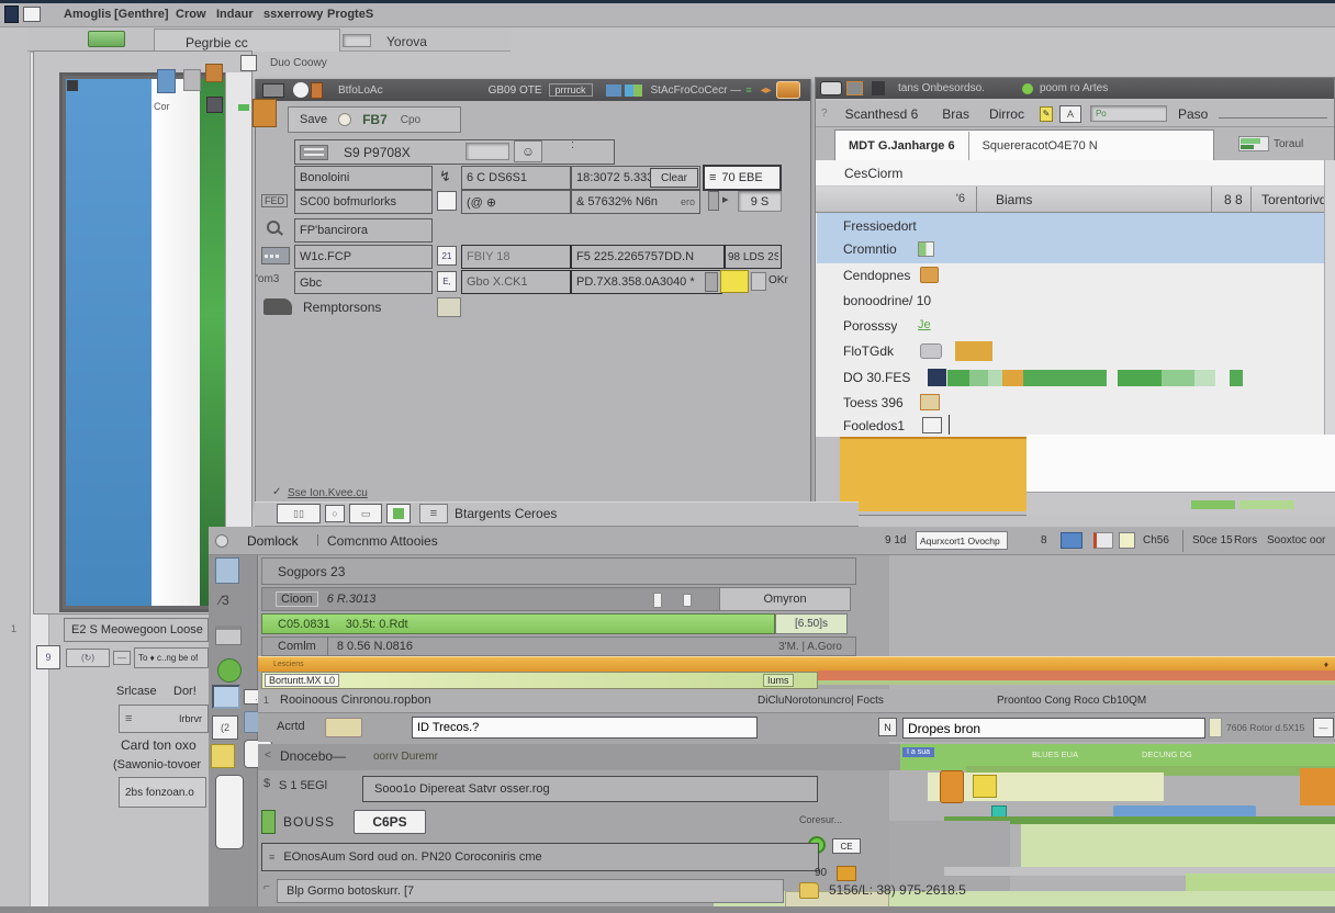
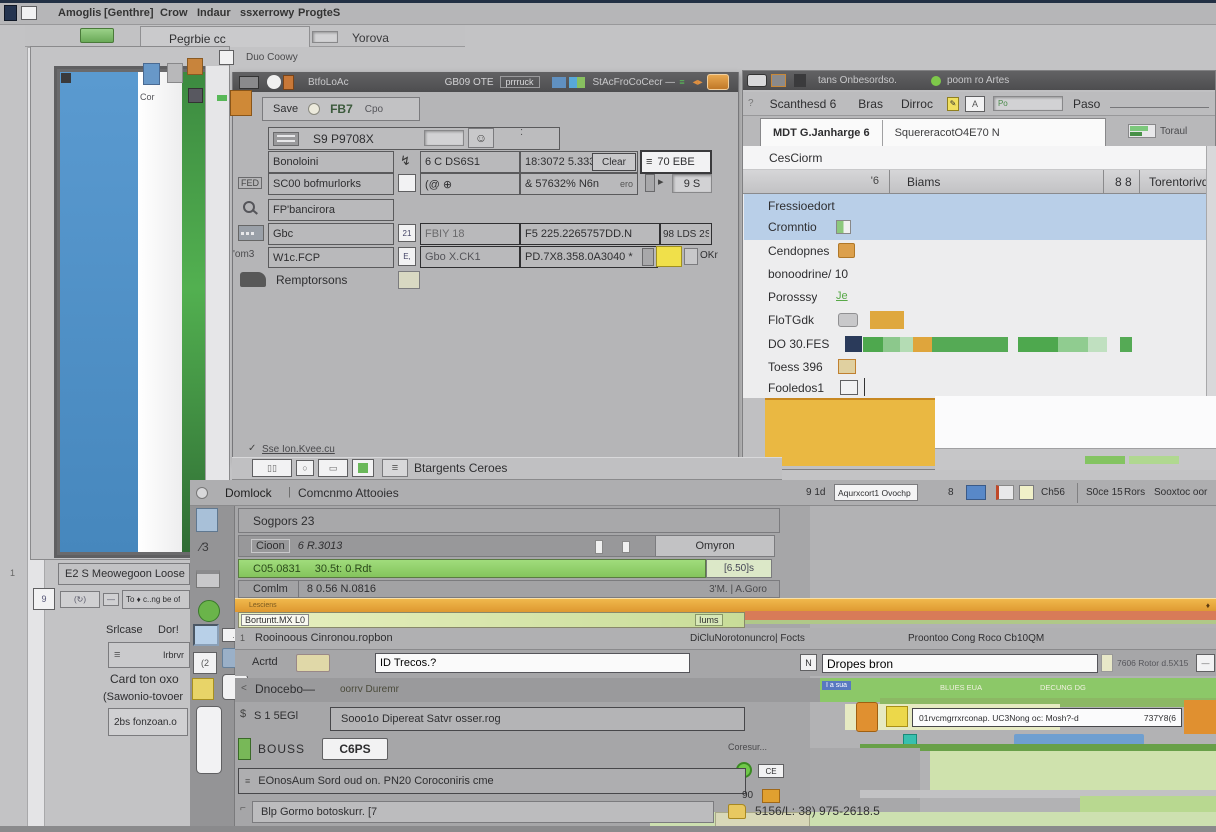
  Amoglis
  [Genthre]
  Crow
  Indaur
  ssxerrowy
  ProgteS
  Pegrbie cc
  Yorova
  1
  9
  Cor
  Duo Coowy
  BtfoLoAc
  GB09 OTE
  prrruck
  StAcFroCoCecr —
  ≡
  ◂▸
  Save
  FB7
  Cpo
  S9 P9708X
  ☺
  :
  Bonoloini
  ↯
  6 C DS6S1
  18:3072 5.33
  Clear
  ≡
  70 EBE
  FED
  SC00 bofmurlorks
  (@ ⊕
  & 57632% N6n
  ero
  ▸
  9 S
  FP'bancirora
- W1c.FCP
+ Gbc
  21
  FBIY 18
  F5 225.2265757DD.N
  98 LDS 2S
  'om3
- Gbc
+ W1c.FCP
  E,
  Gbo X.CK1
  PD.7X8.358.0A3040 *
  OKr
  Remptorsons
  ✓
  Sse Ion.Kvee.cu
  tans Onbesordso.
  poom ro Artes
  ?
  Scanthesd 6
  Bras
  Dirroc
  ✎
  A
  Po
  Paso
  MDT G.Janharge 6
  SquereracotO4E70 N
  Toraul
  CesCiorm
  '6
  Biams
  8 8
  Torentoriv
  Fressioedort
  Cromntio
  Cendopnes
  bonoodrine/ 10
  Porosssy
  Je
  FloTGdk
  DO 30.FES
  Toess 396
  Fooledos1
  ▯▯
  ○
  ▭
  ≡
  Btargents Ceroes
  Domlock
  |
  Comcnmo Attooies
  9 1d
  Aqurxcort1 Ovochp
  8
  Ch56
  S0ce 15
  Rors
  Sooxtoc oor
  ∕3
  (2
  Sogpors 23
  Cioon
  6 R.3013
  Omyron
  C05.0831
  30.5t: 0.Rdt
  [6.50]s
  Comlm
  8 0.56 N.0816
  3'M. | A.Goro
  ♦
  Bortuntt.MX L0
  Iums
  1
  Rooinoous Cinronou.ropbon
  DiCluNorotonuncro| Focts
  Proontoo Cong Roco Cb10QM
  Acrtd
  ID Trecos.?
  N
  Dropes bron
  7606 Rotor d.5X15
  —
  <
  Dnocebo—
  oorrv Duremr
  BLUES EUA
  DECUNG DG
  $
  S 1 5EGl
  Sooo1o Dipereat Satvr osser.rog
+ 01rvcmgrrxrconap. UC3Nong oc: Mosh?-d
+ 737Y8(6
  BOUSS
  C6PS
  Coresur...
  CE
  ≡
  EOnosAum Sord oud on. PN20 Coroconiris cme
  90
  ⌐
  Blp Gormo botoskurr. [7
  5156/L: 38) 975-2618.5
  E2 S Meowegoon Loose
  (↻)
  —
  To ♦ c..ng be of
  Srlcase
  Dor!
  ≡
  Irbrvr
  Card ton oxo
  (Sawonio-tovoer
  2bs fonzoan.o
